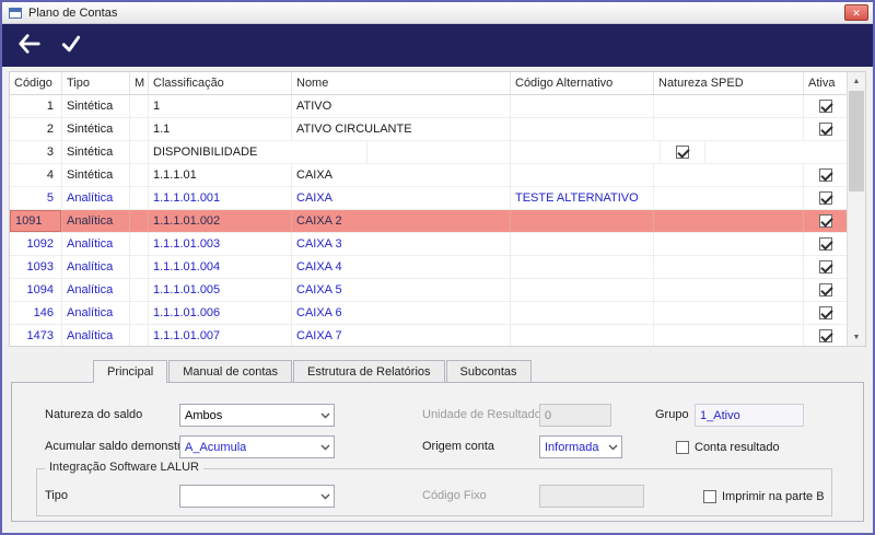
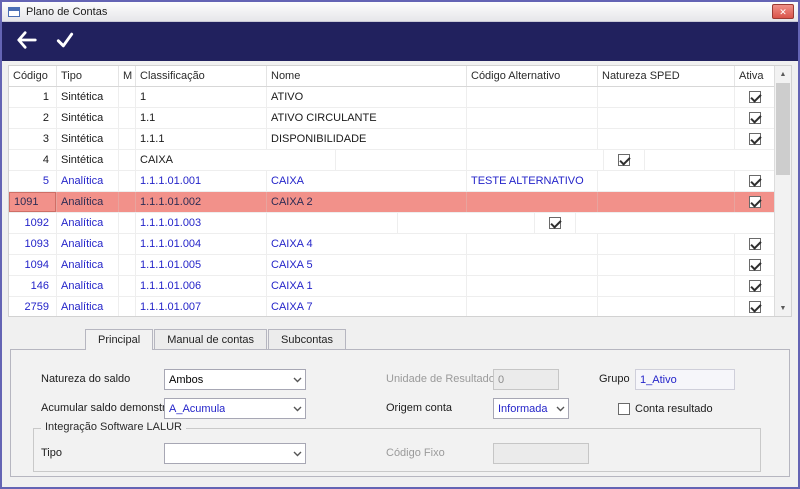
  Plano de Contas
  ✕
  Código
  Tipo
  M
  Classificação
  Nome
  Código Alternativo
  Natureza SPED
  Ativa
  1
  Sintética
  1
  ATIVO
  2
  Sintética
  1.1
  ATIVO CIRCULANTE
  3
  Sintética
+ 1.1.1
  DISPONIBILIDADE
  4
  Sintética
- 1.1.1.01
  CAIXA
  5
  Analítica
  1.1.1.01.001
  CAIXA
  TESTE ALTERNATIVO
  1091
  Analítica
  1.1.1.01.002
  CAIXA 2
  1092
  Analítica
  1.1.1.01.003
- CAIXA 3
  1093
  Analítica
  1.1.1.01.004
  CAIXA 4
  1094
  Analítica
  1.1.1.01.005
  CAIXA 5
  146
  Analítica
  1.1.1.01.006
- CAIXA 6
+ CAIXA 1
- 1473
+ 2759
  Analítica
  1.1.1.01.007
  CAIXA 7
  Principal
  Manual de contas
- Estrutura de Relatórios
  Subcontas
  Natureza do saldo
  Ambos
  Unidade de Resultado
  0
  Grupo
  1_Ativo
  Acumular saldo demonst
  A_Acumula
  Origem conta
  Informada
  Conta resultado
  Integração Software LALUR
  Tipo
  Código Fixo
- Imprimir na parte B
